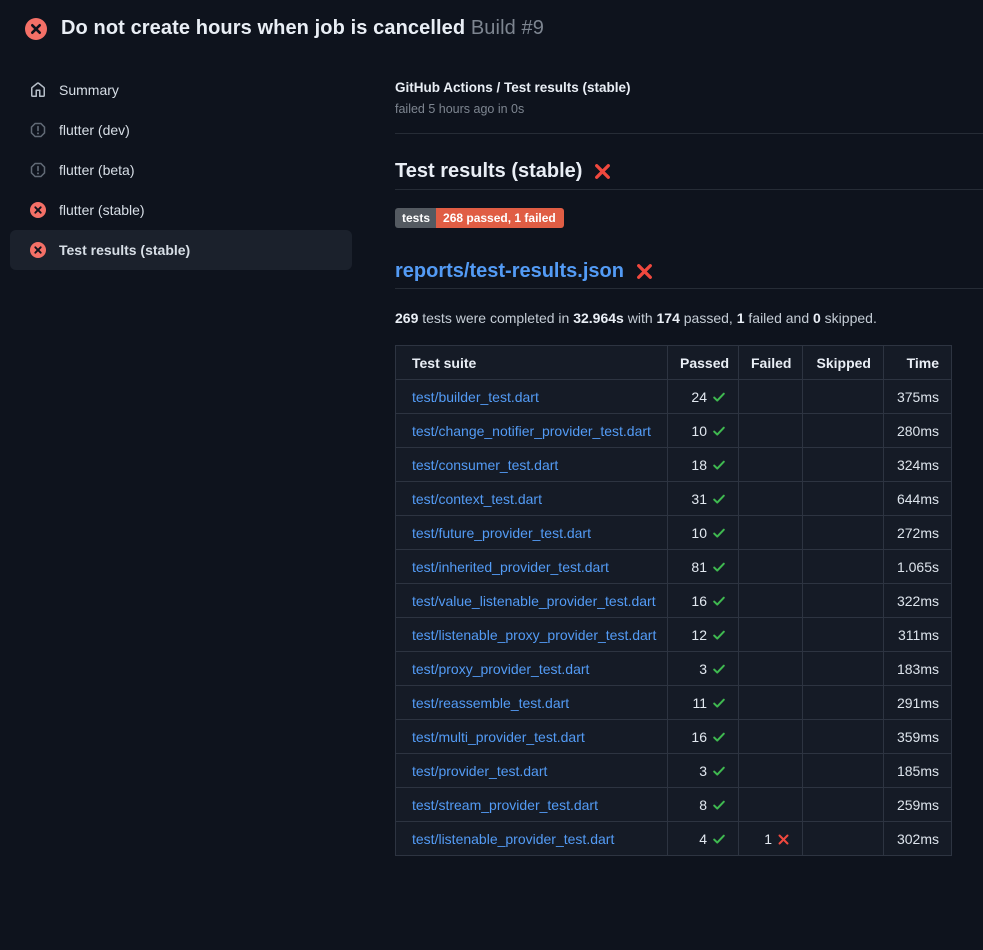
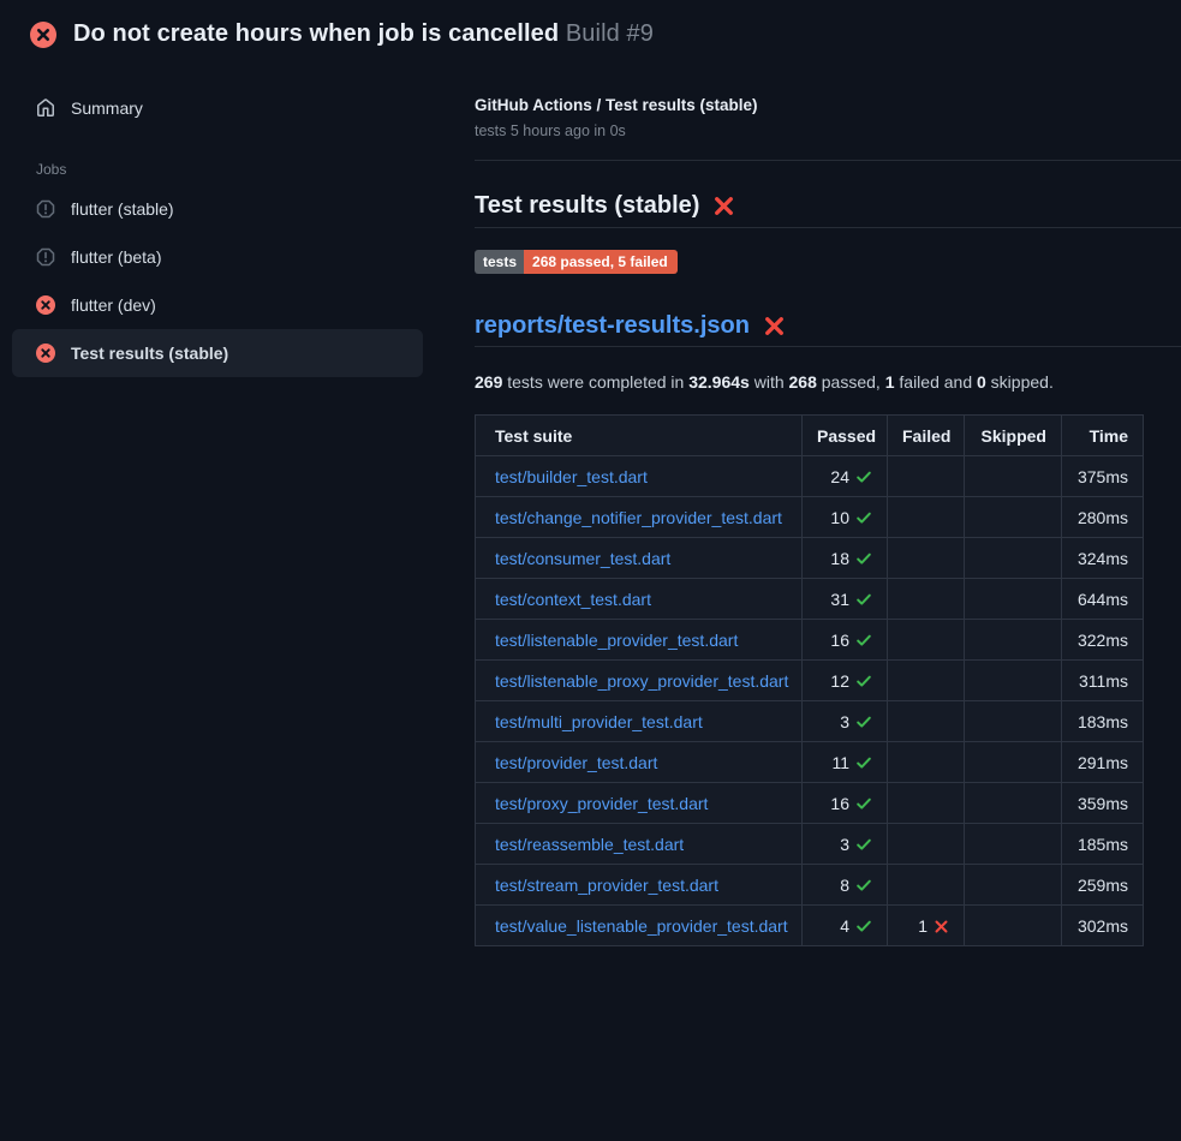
  Do not create hours when job is cancelled Build #9
  Summary
+ Jobs
- flutter (dev)
+ flutter (stable)
  flutter (beta)
- flutter (stable)
+ flutter (dev)
  Test results (stable)
  GitHub Actions / Test results (stable)
- failed 5 hours ago in 0s
+ tests 5 hours ago in 0s
  Test results (stable)
  tests
- 268 passed, 1 failed
+ 268 passed, 5 failed
  reports/test-results.json
- 269 tests were completed in 32.964s with 174 passed, 1 failed and 0 skipped.
+ 269 tests were completed in 32.964s with 268 passed, 1 failed and 0 skipped.
  Test suite	Passed	Failed	Skipped	Time
  test/builder_test.dart	24			375ms
  test/change_notifier_provider_test.dart	10			280ms
  test/consumer_test.dart	18			324ms
  test/context_test.dart	31			644ms
- test/future_provider_test.dart	10			272ms
- test/inherited_provider_test.dart	81			1.065s
- test/value_listenable_provider_test.dart	16			322ms
+ test/listenable_provider_test.dart	16			322ms
  test/listenable_proxy_provider_test.dart	12			311ms
- test/proxy_provider_test.dart	3			183ms
+ test/multi_provider_test.dart	3			183ms
- test/reassemble_test.dart	11			291ms
+ test/provider_test.dart	11			291ms
- test/multi_provider_test.dart	16			359ms
+ test/proxy_provider_test.dart	16			359ms
- test/provider_test.dart	3			185ms
+ test/reassemble_test.dart	3			185ms
  test/stream_provider_test.dart	8			259ms
- test/listenable_provider_test.dart	4	1		302ms
+ test/value_listenable_provider_test.dart	4	1		302ms
